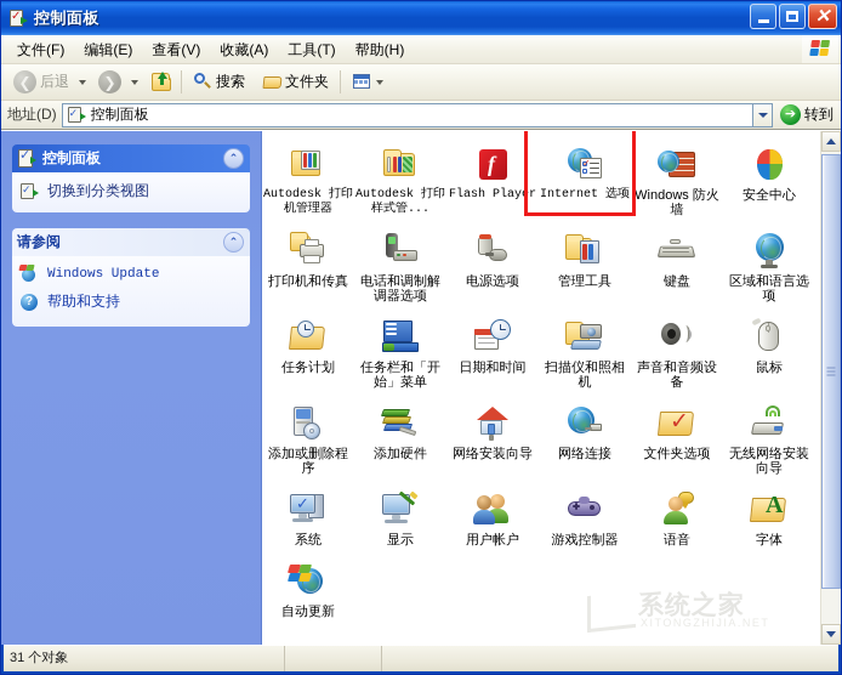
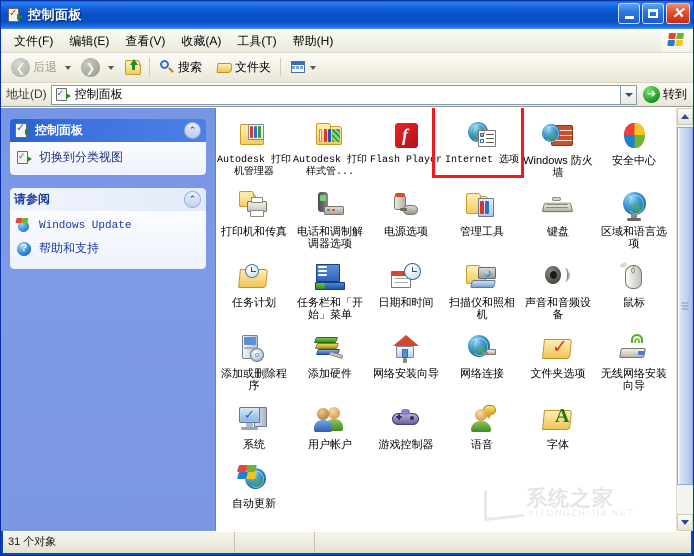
  ✓
  控制面板
  ✕
  文件(F)
  编辑(E)
  查看(V)
  收藏(A)
  工具(T)
  帮助(H)
  ❮
  后退
  ❯
  搜索
  文件夹
  地址(D)
  ✓
  控制面板
  ➔
  转到
  ✓
  控制面板
  ⌃
  ✓
  切换到分类视图
  请参阅
  ⌃
  Windows Update
  ?
  帮助和支持
  Autodesk 打印机管理器
  Autodesk 打印样式管...
  f
  Flash Player
  ✓
  Internet 选项
  Windows 防火墙
  安全中心
  打印机和传真
  电话和调制解调器选项
  电源选项
  管理工具
  键盘
  区域和语言选项
  任务计划
  任务栏和「开始」菜单
  日期和时间
  扫描仪和照相机
  声音和音频设备
  鼠标
  添加或删除程序
  添加硬件
  网络安装向导
  网络连接
  ✓
  文件夹选项
  无线网络安装向导
  ✓
  系统
- 显示
  用户帐户
  游戏控制器
  语音
  A
  字体
  自动更新
  系统之家
  XITONGZHIJIA.NET
  31 个对象
